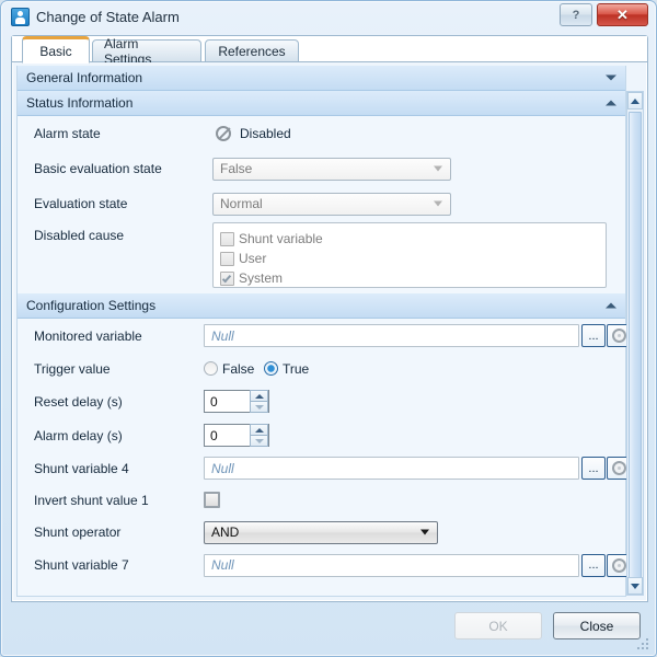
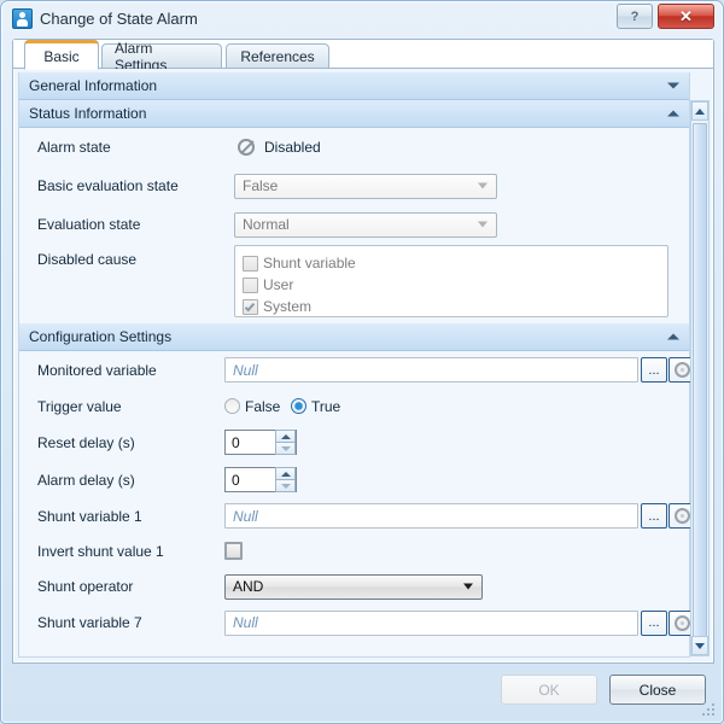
  Change of State Alarm
  ?
  ✕
  Basic
  Alarm Settings
  References
  General Information
  Status Information
  Alarm state
  Disabled
  Basic evaluation state
  False
  Evaluation state
  Normal
  Disabled cause
  Shunt variable
  User
  System
  Configuration Settings
  Monitored variable
  Null
  ...
  Trigger value
  False
  True
  Reset delay (s)
  0
  Alarm delay (s)
  0
- Shunt variable 4
+ Shunt variable 1
  Null
  ...
  Invert shunt value 1
  Shunt operator
  AND
  Shunt variable 7
  Null
  ...
  OK
  Close
